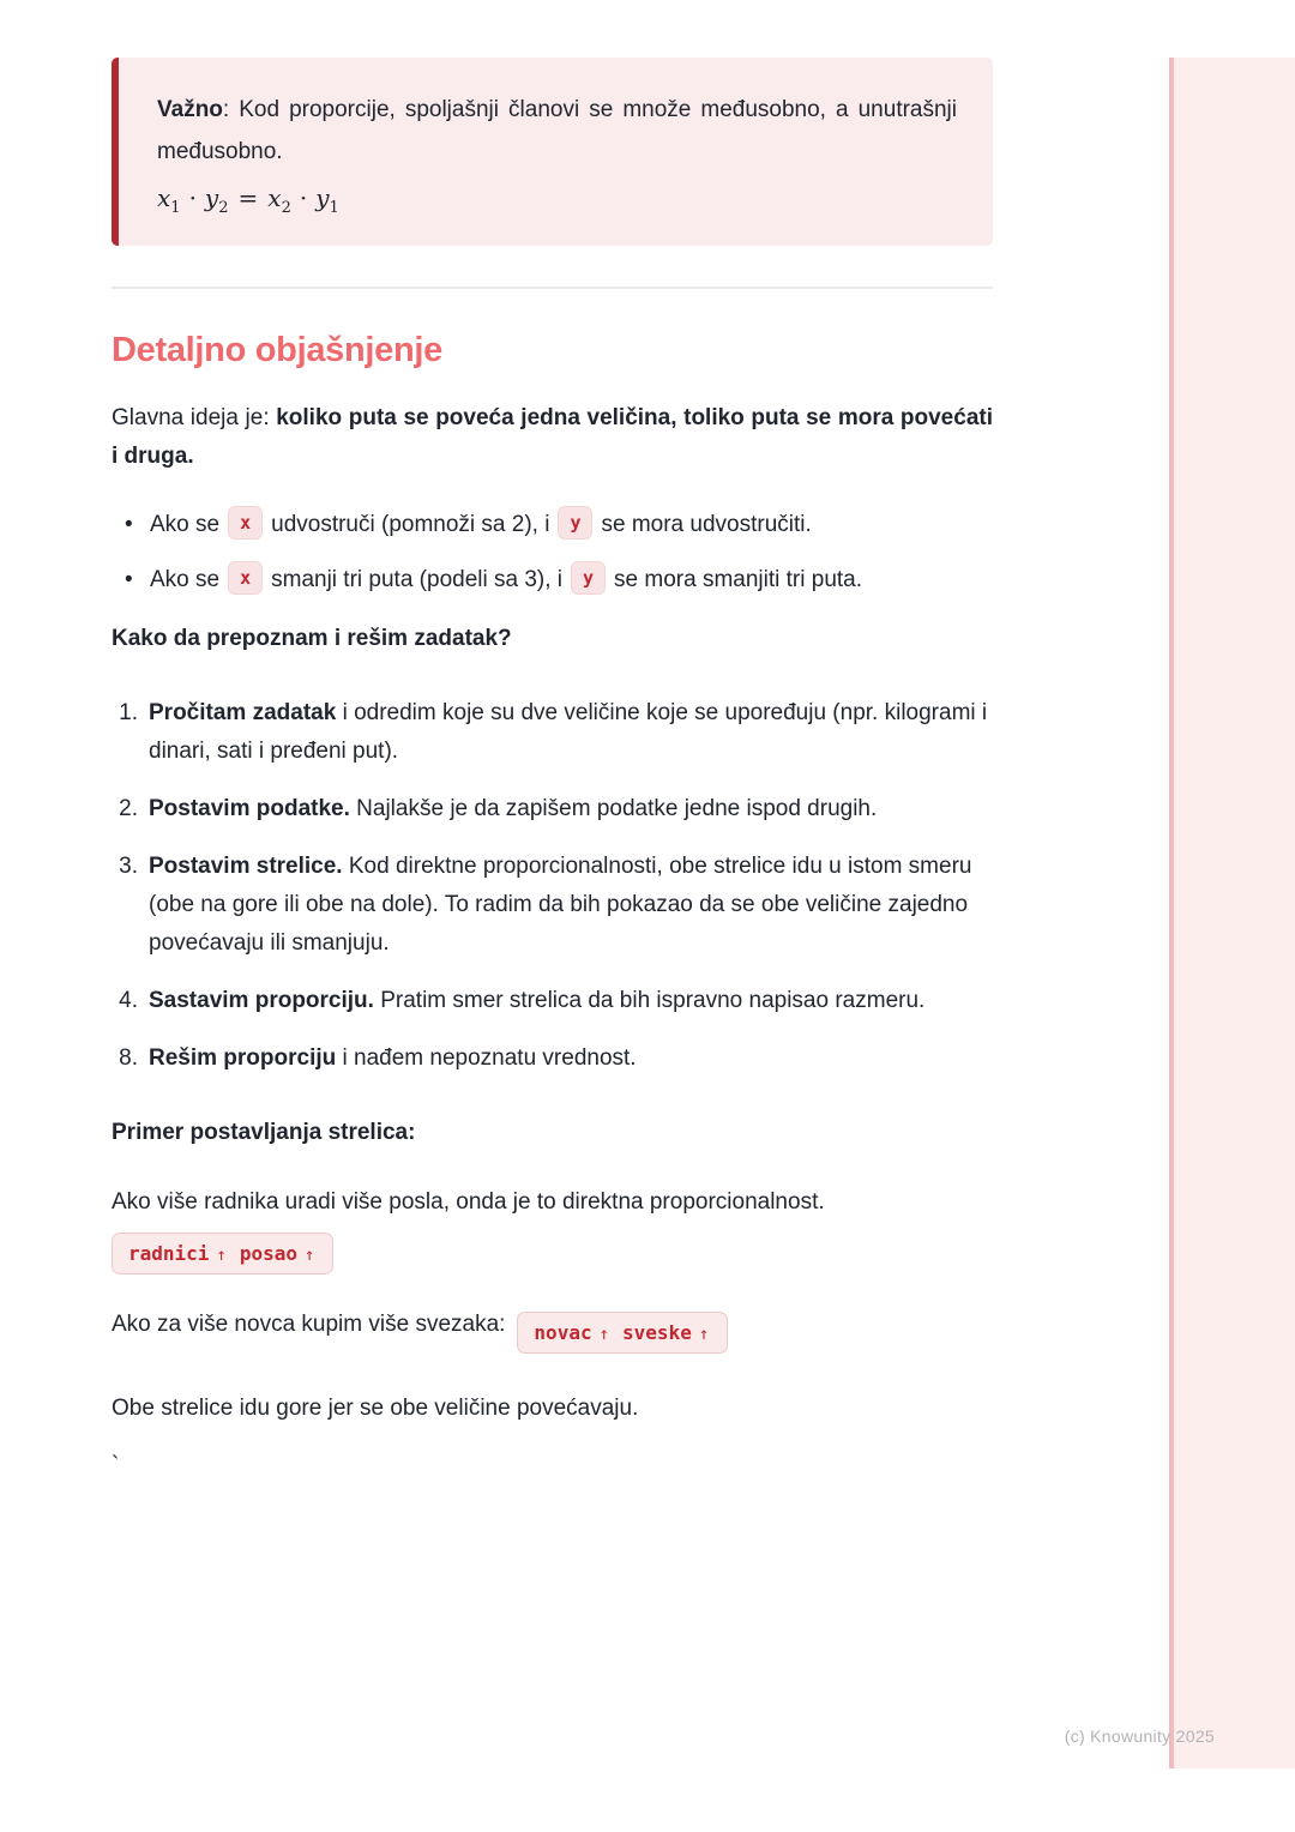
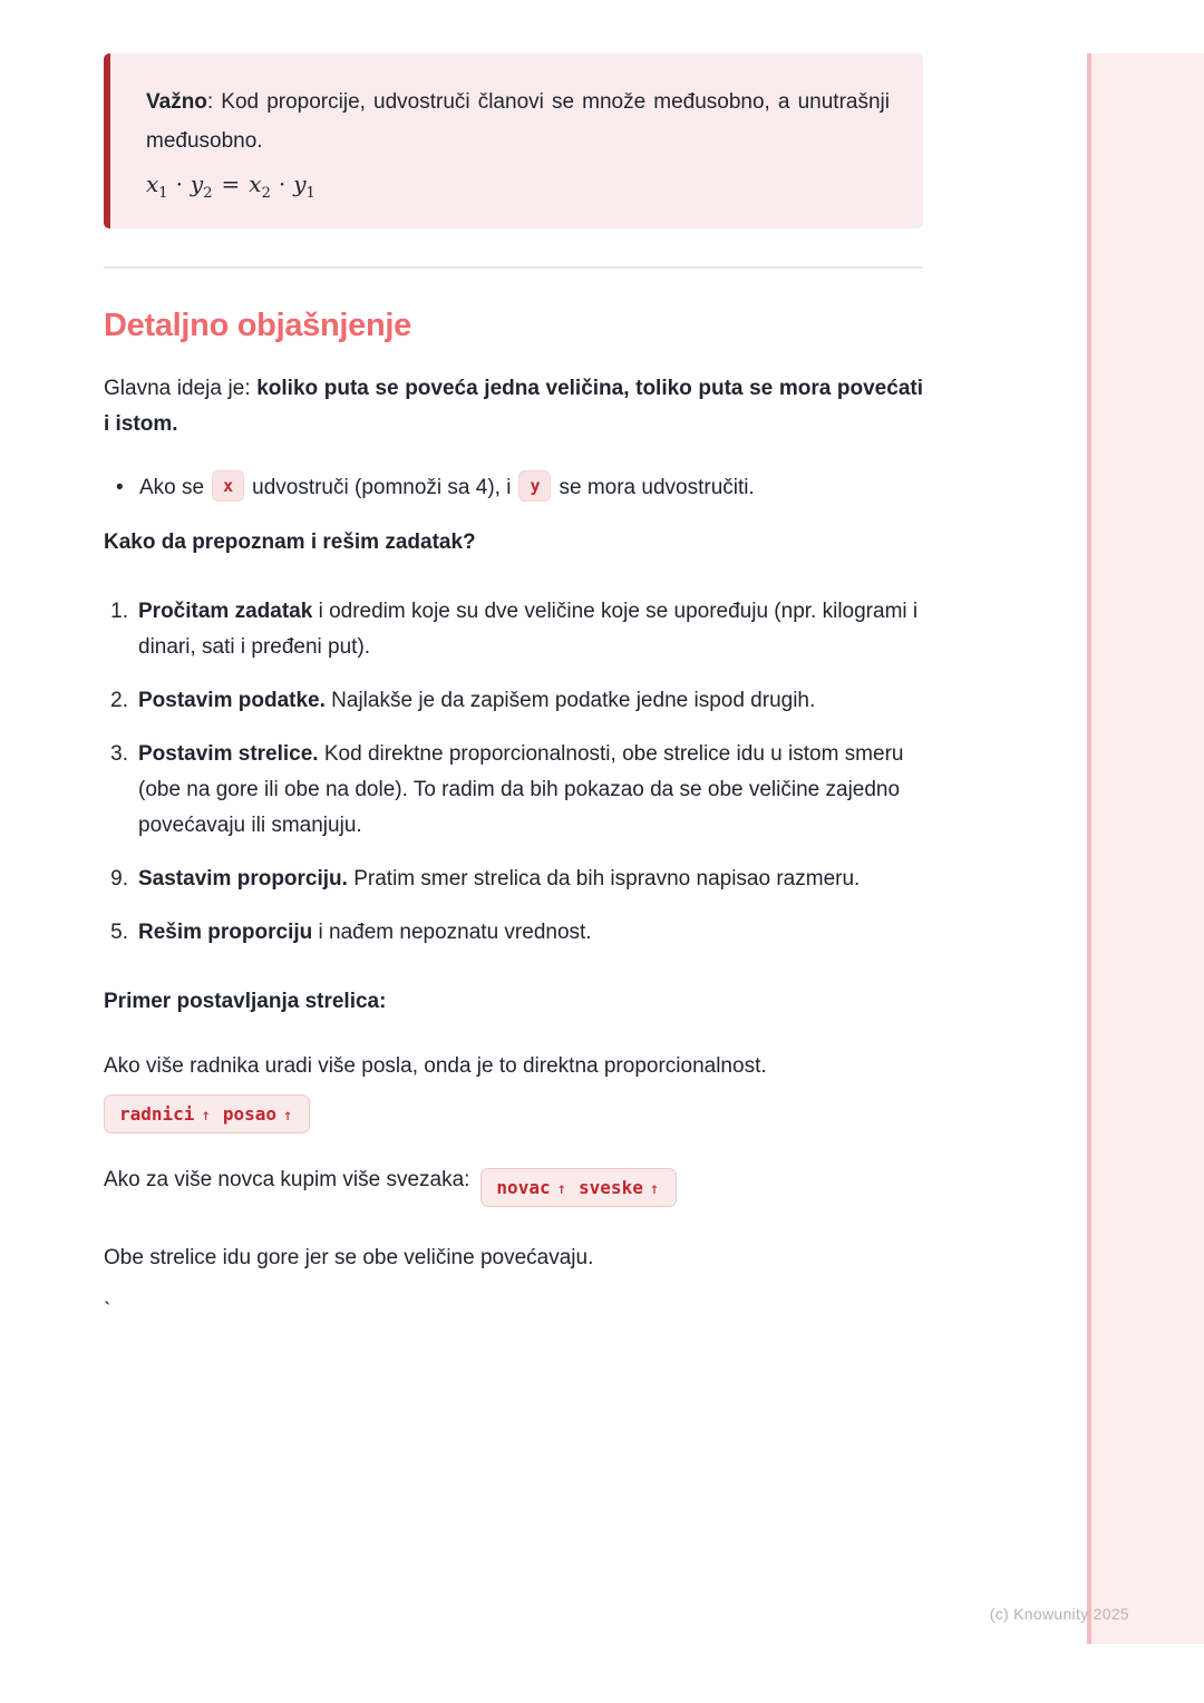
- Važno: Kod proporcije, spoljašnji članovi se množe međusobno, a unutrašnji međusobno.
+ Važno: Kod proporcije, udvostruči članovi se množe međusobno, a unutrašnji međusobno.
  x1· y2= x2· y1
  Detaljno objašnjenje
- Glavna ideja je: koliko puta se poveća jedna veličina, toliko puta se mora povećati i druga.
+ Glavna ideja je: koliko puta se poveća jedna veličina, toliko puta se mora povećati i istom.
- Ako se x udvostruči (pomnoži sa 2), i y se mora udvostručiti.
+ Ako se x udvostruči (pomnoži sa 4), i y se mora udvostručiti.
- Ako se x smanji tri puta (podeli sa 3), i y se mora smanjiti tri puta.
  Kako da prepoznam i rešim zadatak?
  1.
  Pročitam zadatak i odredim koje su dve veličine koje se upoređuju (npr. kilogrami i dinari, sati i pređeni put).
  2.
  Postavim podatke. Najlakše je da zapišem podatke jedne ispod drugih.
  3.
  Postavim strelice. Kod direktne proporcionalnosti, obe strelice idu u istom smeru (obe na gore ili obe na dole). To radim da bih pokazao da se obe veličine zajedno povećavaju ili smanjuju.
- 4.
+ 9.
  Sastavim proporciju. Pratim smer strelica da bih ispravno napisao razmeru.
- 8.
+ 5.
  Rešim proporciju i nađem nepoznatu vrednost.
  Primer postavljanja strelica:
  Ako više radnika uradi više posla, onda je to direktna proporcionalnost.
  radnici ↑ posao ↑
  Ako za više novca kupim više svezaka: novac ↑ sveske ↑
  Obe strelice idu gore jer se obe veličine povećavaju.
  `
  (c) Knowunity 2025
